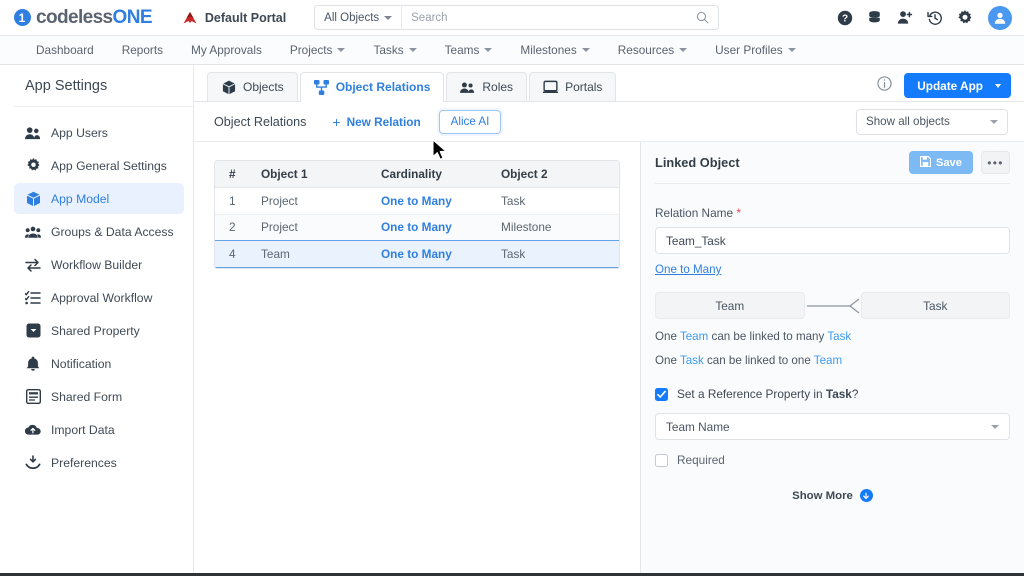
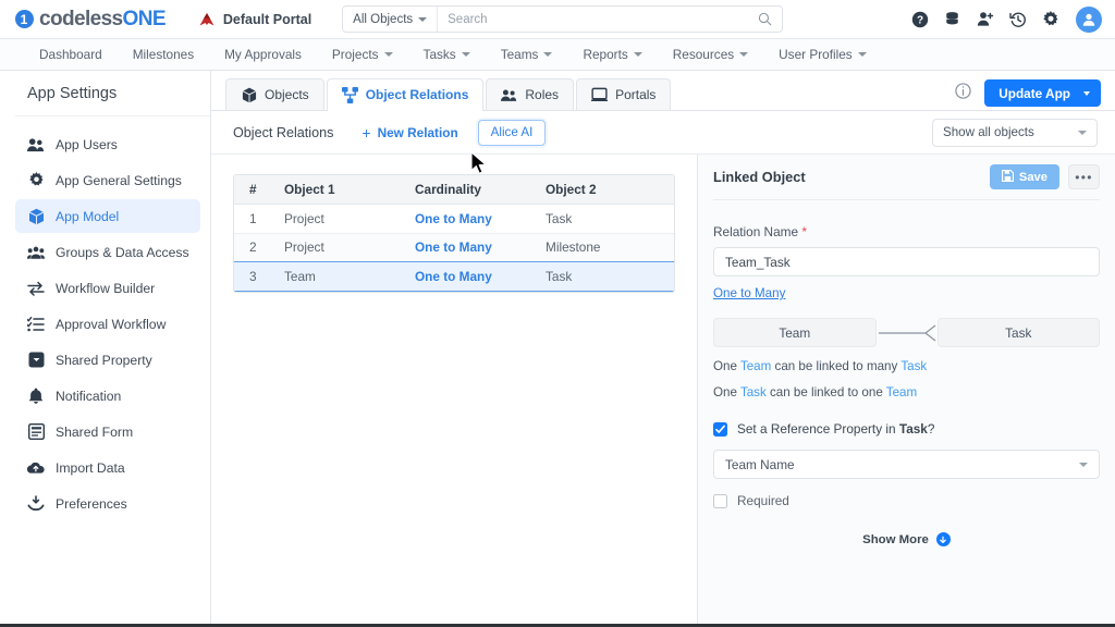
  1
  codelessONE
  Default Portal
  All Objects
  Search
  ?
  Dashboard
- Reports
+ Milestones
  My Approvals
  Projects
  Tasks
  Teams
- Milestones
+ Reports
  Resources
  User Profiles
  App Settings
  App Users
  App General Settings
  App Model
  Groups & Data Access
  Workflow Builder
  Approval Workflow
  Shared Property
  Notification
  Shared Form
  Import Data
  Preferences
  Objects
  Object Relations
  Roles
  Portals
  Update App
  Object Relations
  +
  New Relation
  Alice AI
  Show all objects
  #
  Object 1
  Cardinality
  Object 2
  1
  Project
  One to Many
  Task
  2
  Project
  One to Many
  Milestone
- 4
+ 3
  Team
  One to Many
  Task
  Linked Object
  Save
  •••
  Relation Name *
  Team_Task
  One to Many
  Team
  Task
  One Team can be linked to many Task
  One Task can be linked to one Team
  Set a Reference Property in Task?
  Team Name
  Required
  Show More
